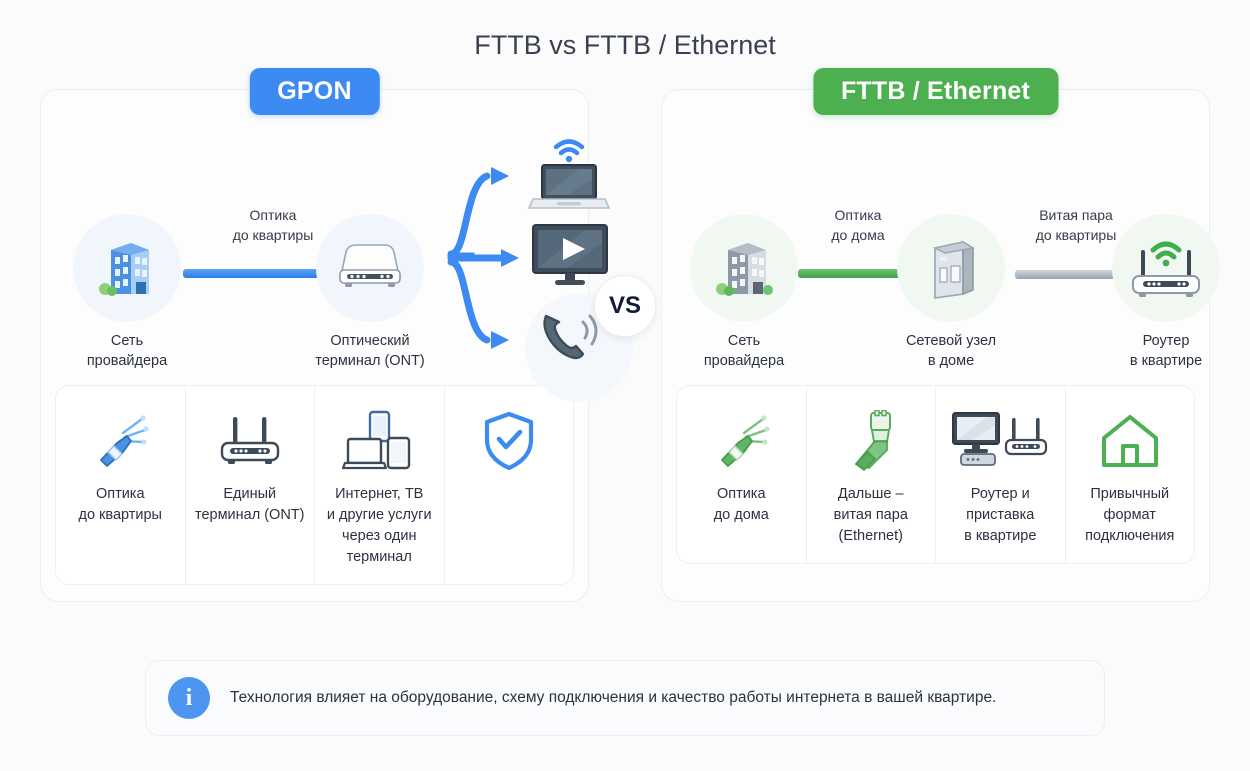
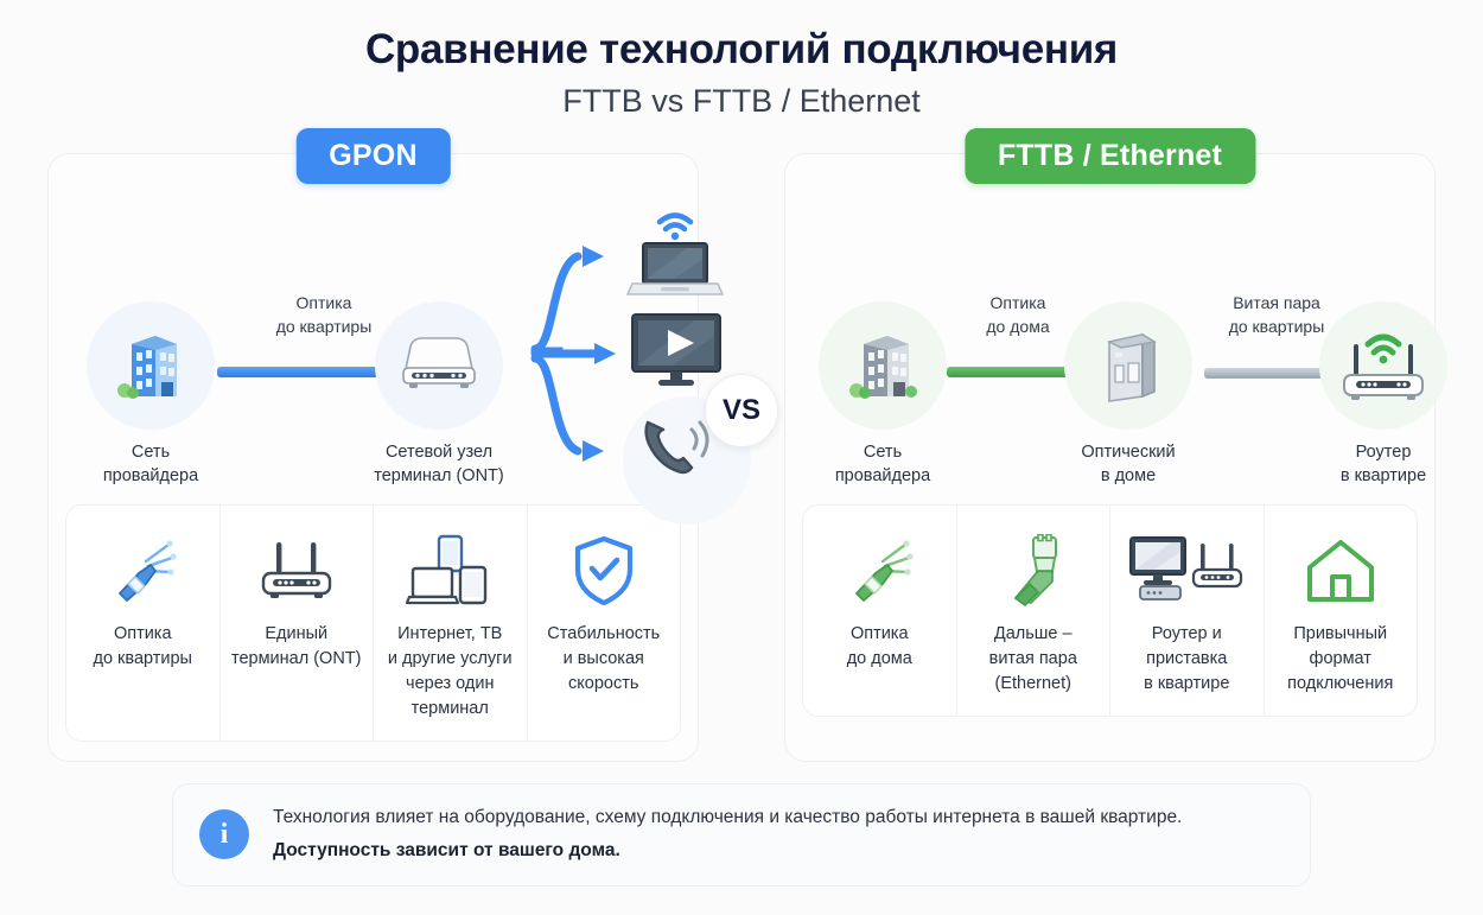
+ Сравнение технологий подключения
  FTTB vs FTTB / Ethernet
  GPON
  Оптика
  до квартиры
  Сеть
  провайдера
- Оптический
+ Сетевой узел
  терминал (ONT)
  Оптика
  до квартиры
  Единый
  терминал (ONT)
  Интернет, ТВ
  и другие услуги
  через один
  терминал
+ Стабильность
+ и высокая
+ скорость
  FTTB / Ethernet
  Оптика
  до дома
  Витая пара
  до квартиры
  Сеть
  провайдера
- Сетевой узел
+ Оптический
  в доме
  Роутер
  в квартире
  Оптика
  до дома
  Дальше –
  витая пара
  (Ethernet)
  Роутер и
  приставка
  в квартире
  Привычный
  формат
  подключения
  VS
  i
  Технология влияет на оборудование, схему подключения и качество работы интернета в вашей квартире.
+ Доступность зависит от вашего дома.
